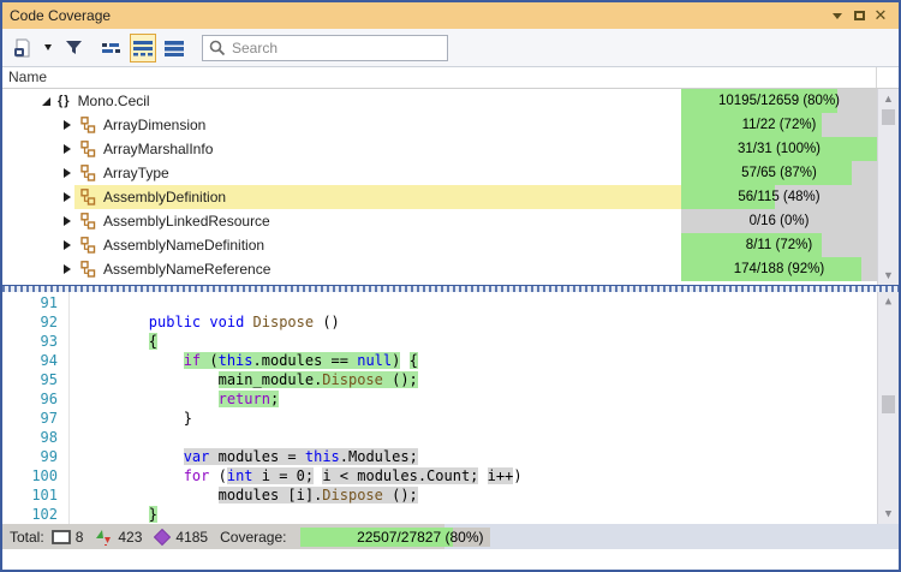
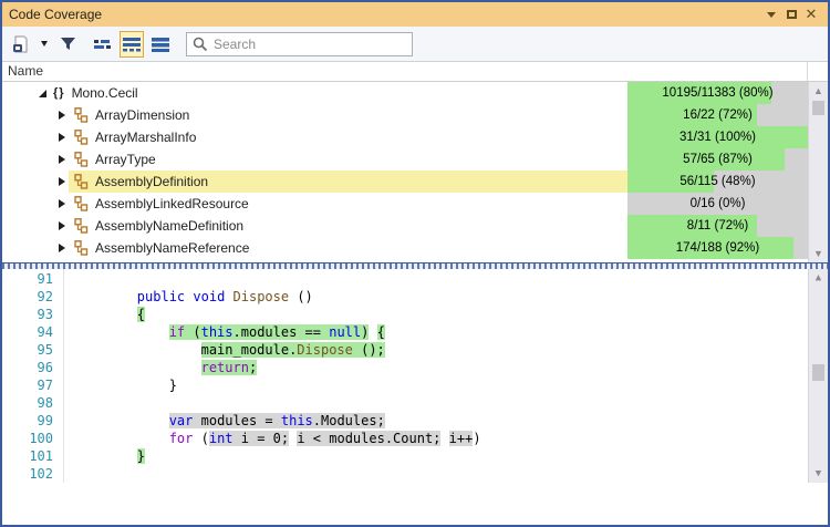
  Code Coverage
  ✕
  Search
  Name
  {}
  Mono.Cecil
- 10195/12659 (80%)
+ 10195/11383 (80%)
  ArrayDimension
- 11/22 (72%)
+ 16/22 (72%)
  ArrayMarshalInfo
  31/31 (100%)
  ArrayType
  57/65 (87%)
  AssemblyDefinition
  56/115 (48%)
  AssemblyLinkedResource
  0/16 (0%)
  AssemblyNameDefinition
  8/11 (72%)
  AssemblyNameReference
  174/188 (92%)
  ▲
  ▼
  91
  92
  93
  94
  95
  96
  97
  98
  99
  100
  101
  102
  public void Dispose ()
  {
  if (this.modules == null) {
  main_module.Dispose ();
  return;
  }
  var modules = this.Modules;
  for (int i = 0; i < modules.Count; i++)
- modules [i].Dispose ();
  }
  ▲
  ▼
- Total:
- 8
- 423
- 4185
- Coverage:
- 22507/27827 (80%)
